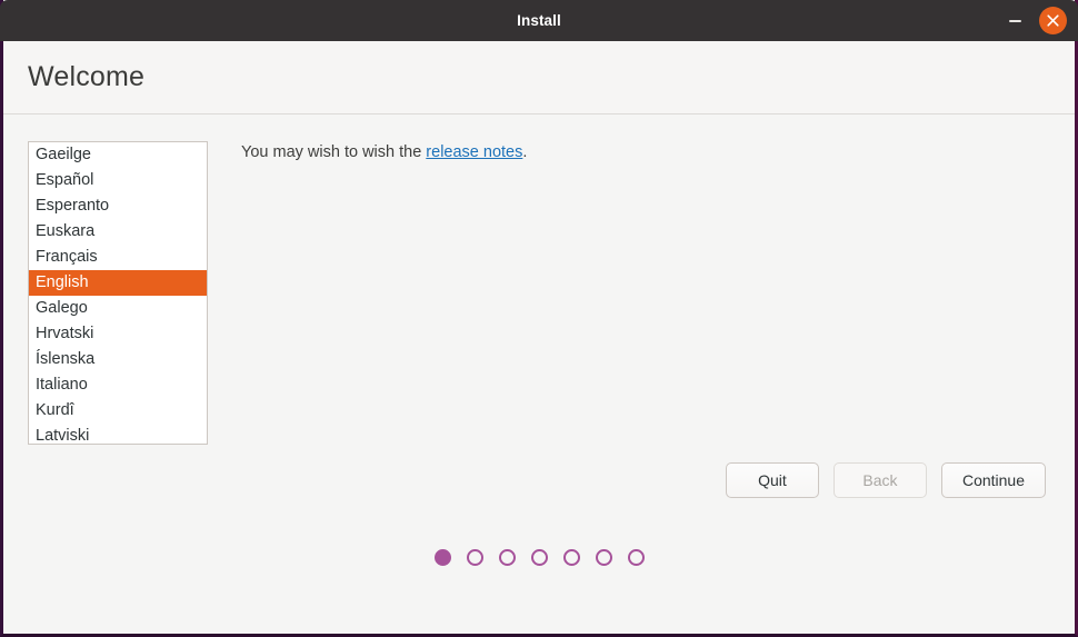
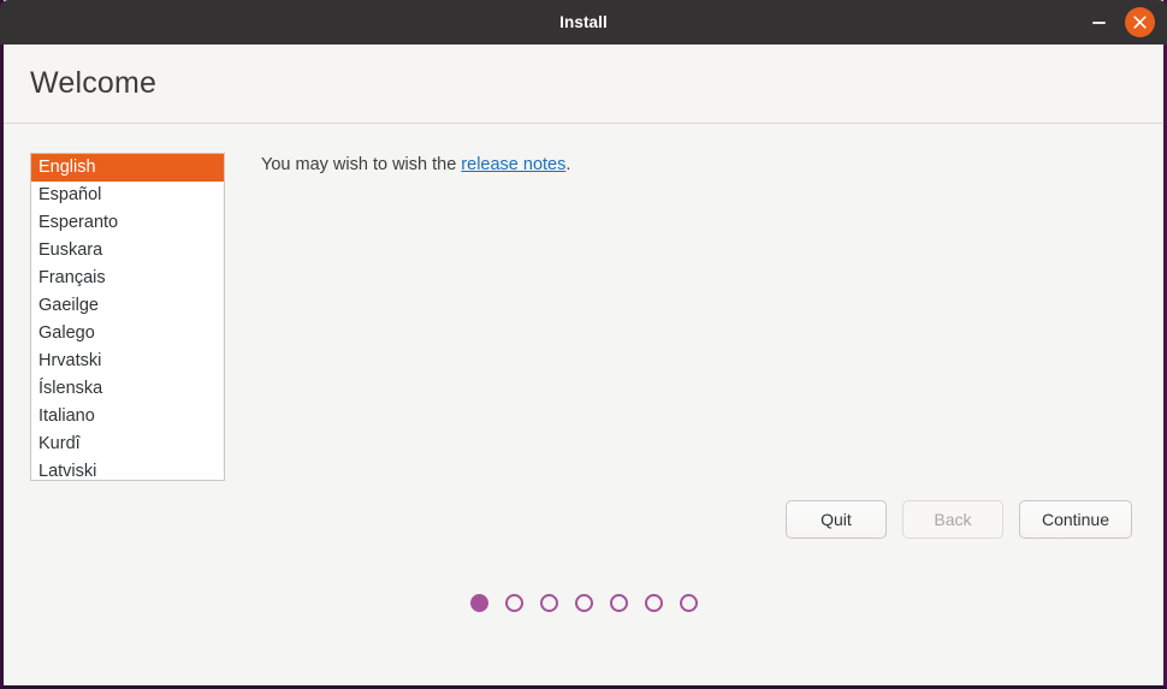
  Install
  Welcome
- Gaeilge
+ English
  Español
  Esperanto
  Euskara
  Français
- English
+ Gaeilge
  Galego
  Hrvatski
  Íslenska
  Italiano
  Kurdî
  Latviski
  You may wish to wish the release notes.
  Quit
  Back
  Continue
